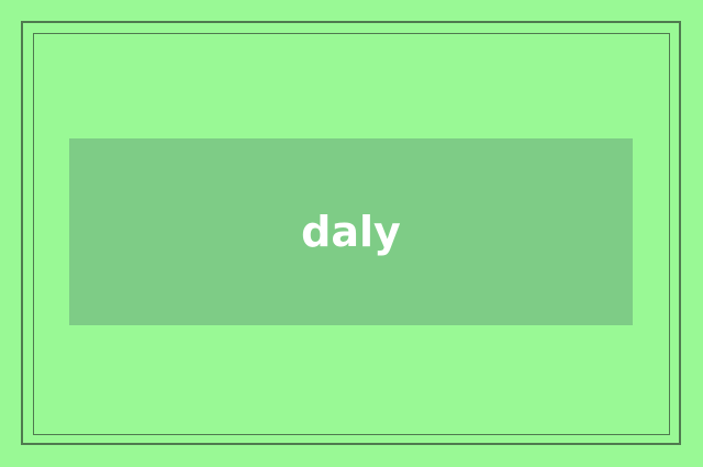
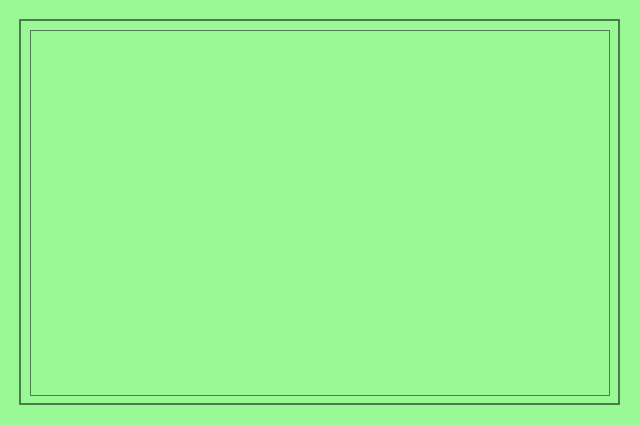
- daly
